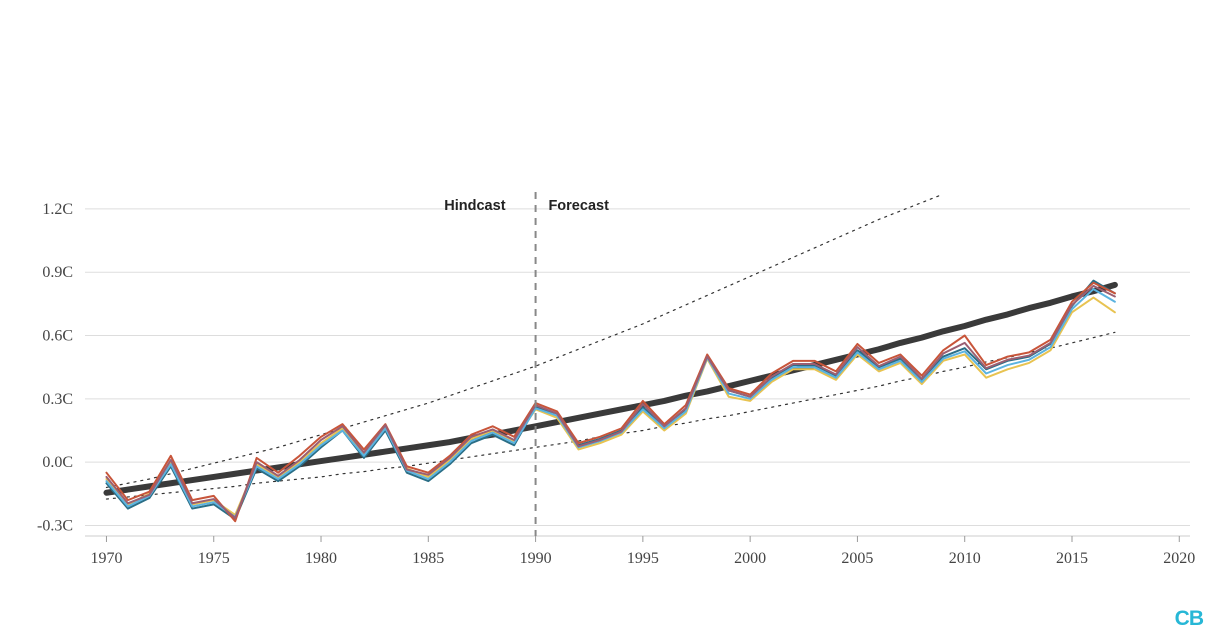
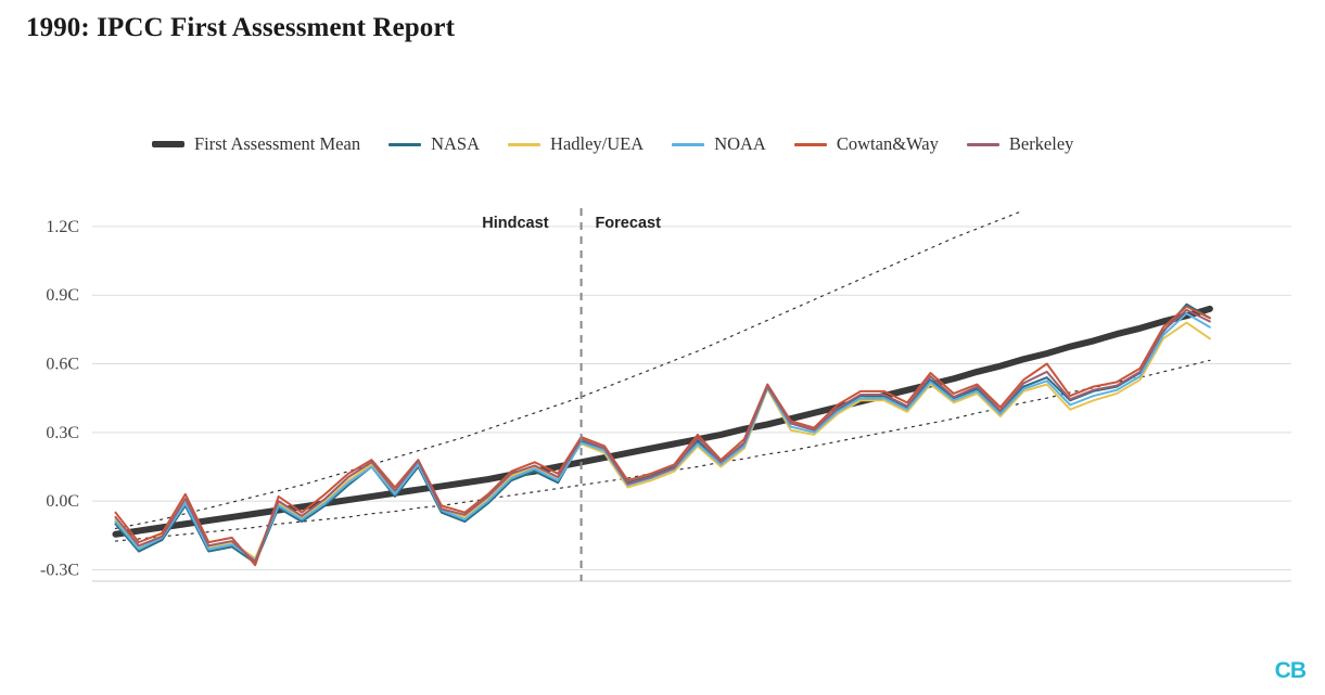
+ 1990: IPCC First Assessment Report
+ First Assessment Mean
+ NASA
+ Hadley/UEA
+ NOAA
+ Cowtan&Way
+ Berkeley
  -0.3C
  0.0C
  0.3C
  0.6C
  0.9C
  1.2C
- 1970
- 1975
- 1980
- 1985
- 1990
- 1995
- 2000
- 2005
- 2010
- 2015
- 2020
  Hindcast
  Forecast
  CB
